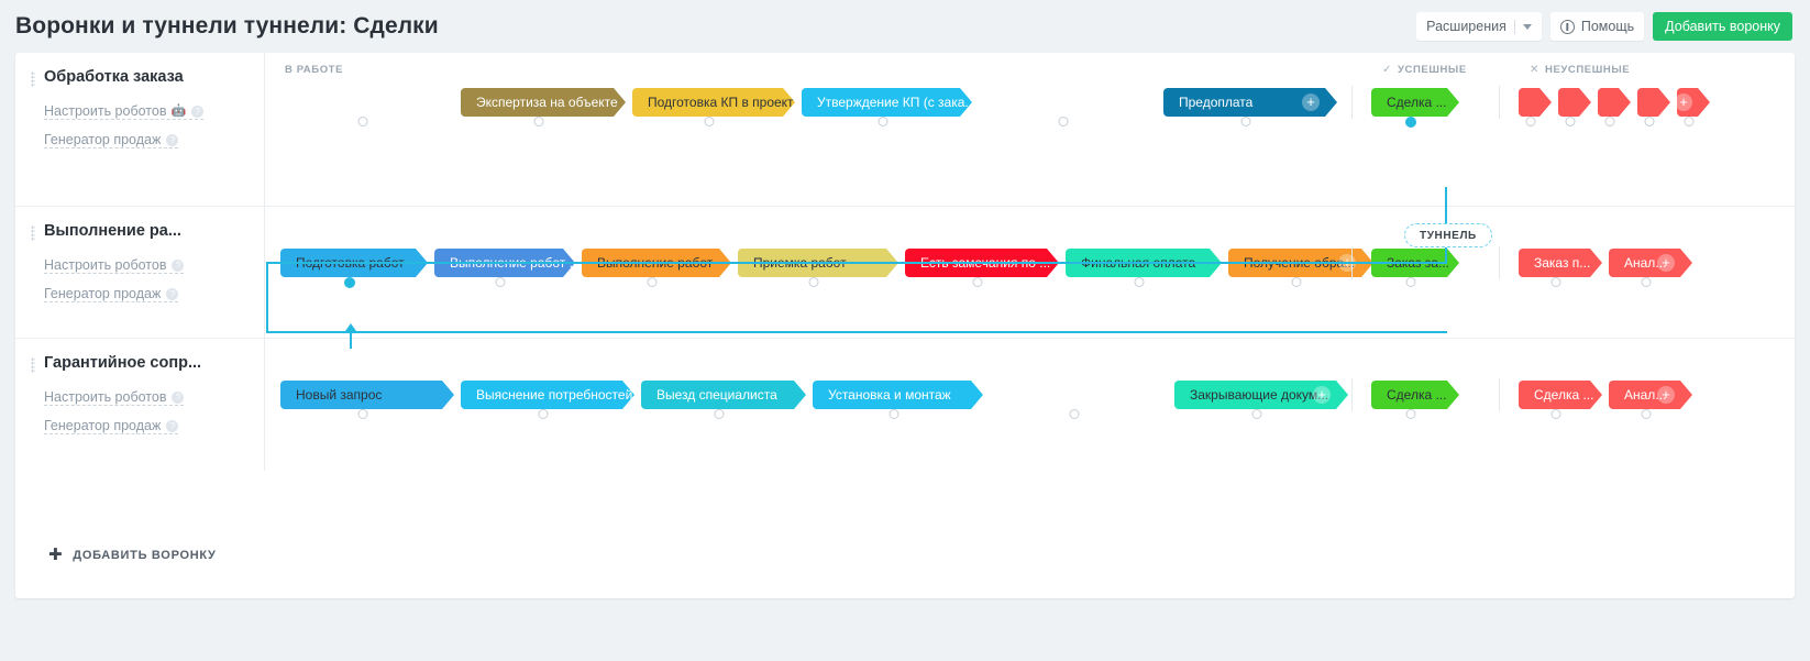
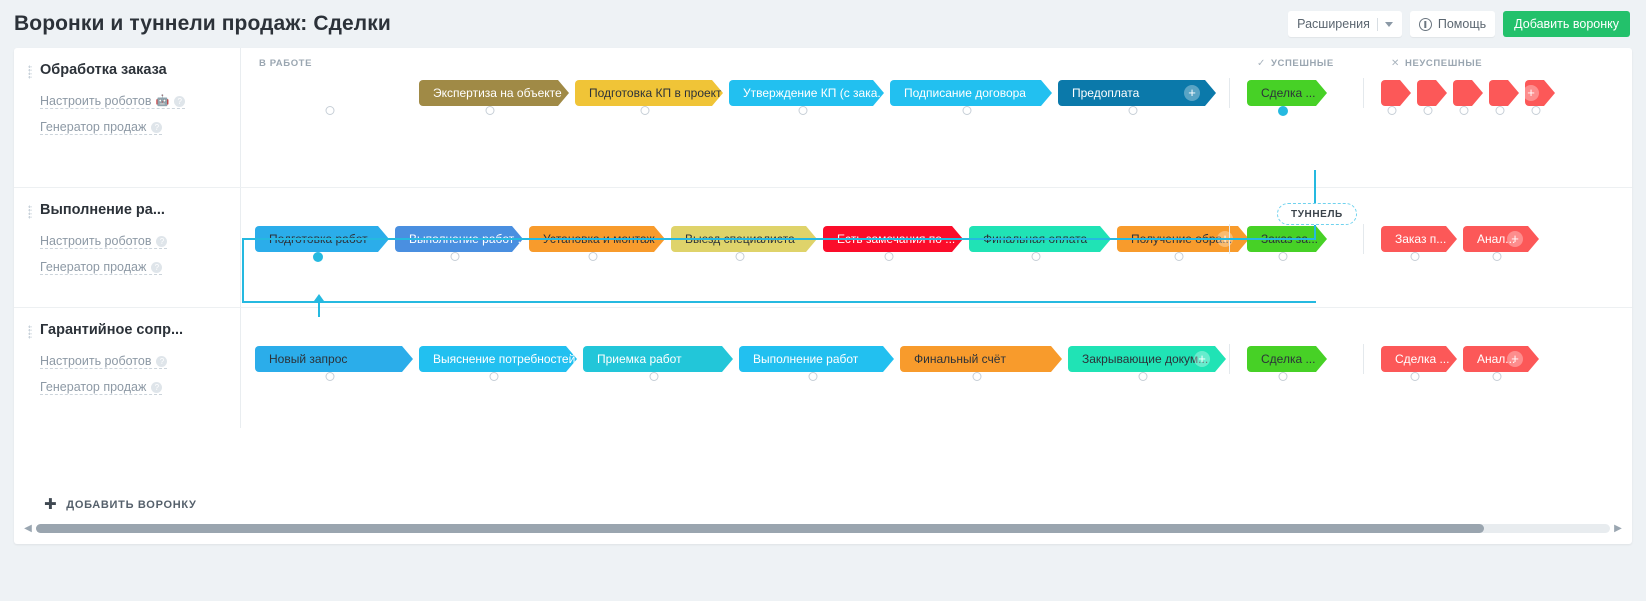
- Воронки и туннели туннели: Сделки
+ Воронки и туннели продаж: Сделки
  Расширения
  Помощь
  Добавить воронку
  Обработка заказа
  Настроить роботов
  🤖
  ?
  Генератор продаж
  ?
  В РАБОТЕ
  ✓
  УСПЕШНЫЕ
  ✕
  НЕУСПЕШНЫЕ
  Экспертиза на объекте
  Подготовка КП в проект.
  Утверждение КП (с зака..
+ Подписание договора
  Предоплата
  +
  Сделка ...
  +
  Выполнение ра...
  Настроить роботов
  ?
  Генератор продаж
  ?
  Подготовка работ
  Выполнение работ ..
- Выполнение работ
+ Установка и монтаж
- Приемка работ
+ Выезд специалиста
  Есть замечания по ...
  Финальная оплата
  Получение обра...
  +
  Заказ за...
  Заказ п...
  Анал...
  +
  Гарантийное сопр...
  Настроить роботов
  ?
  Генератор продаж
  ?
  Новый запрос
  Выяснение потребностей
- Выезд специалиста
+ Приемка работ
- Установка и монтаж
+ Выполнение работ
+ Финальный счёт
  Закрывающие докум...
  +
  Сделка ...
  Сделка ...
  Анал...
  +
  ✚
  ДОБАВИТЬ ВОРОНКУ
+ ◀
+ ▶
  ТУННЕЛЬ
